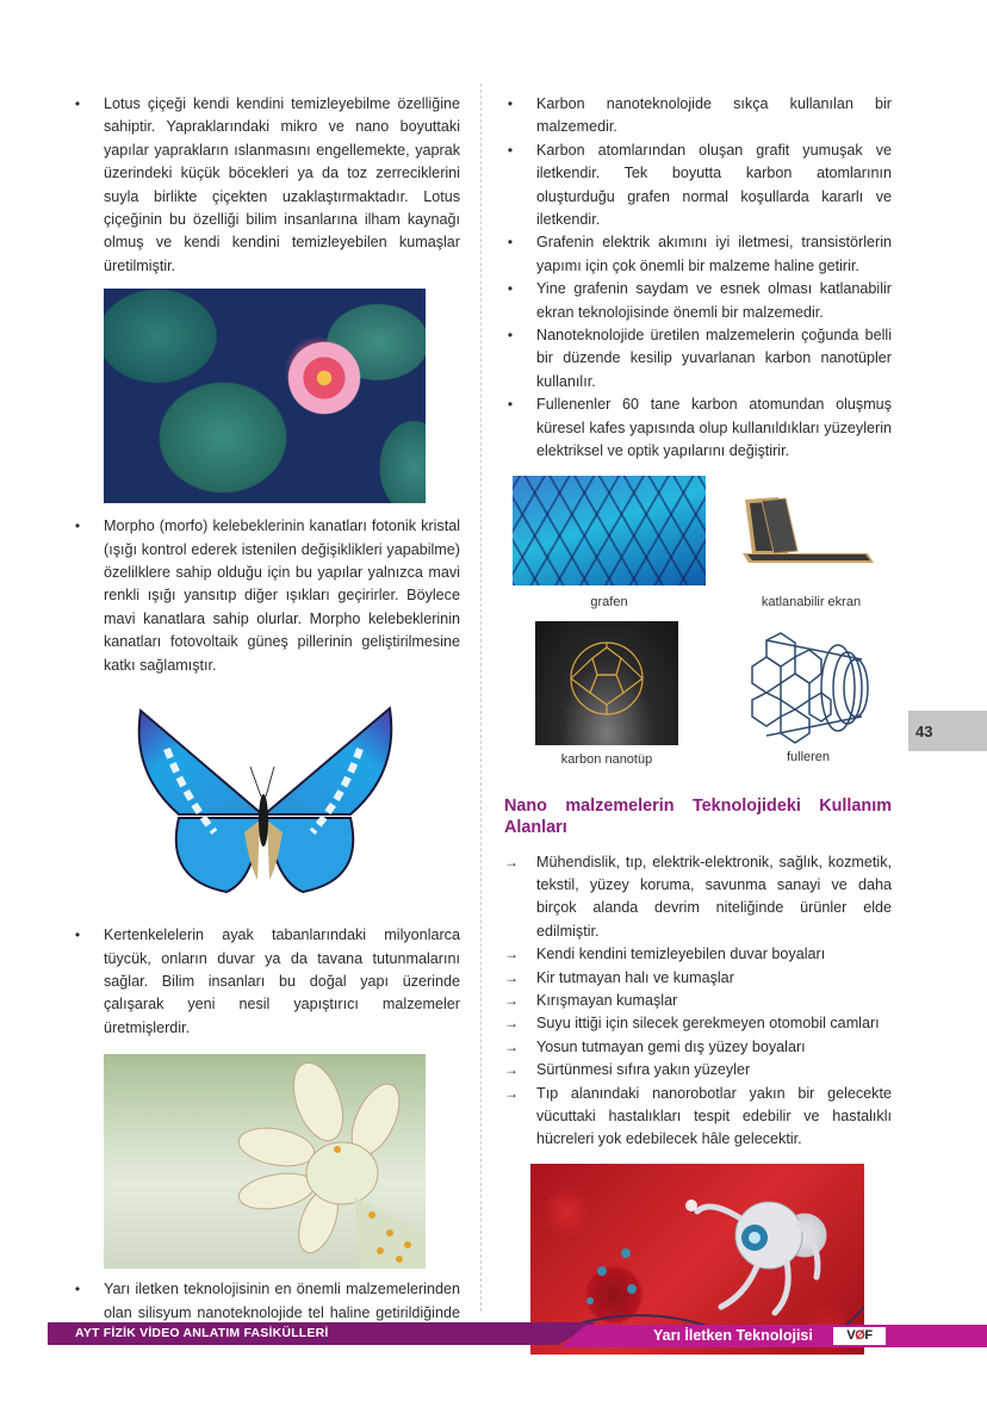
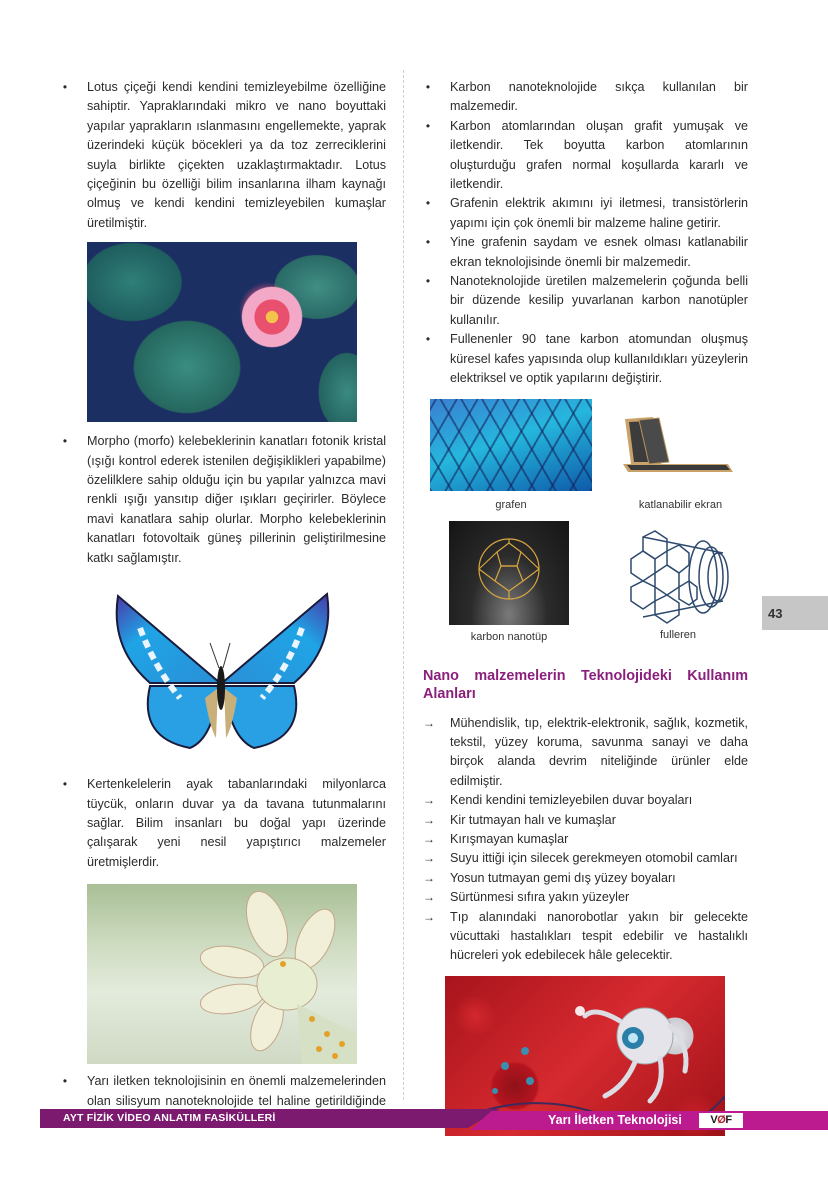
  •
  Lotus çiçeği kendi kendini temizleyebilme özelliğine sahiptir. Yapraklarındaki mikro ve nano boyuttaki yapılar yaprakların ıslanmasını engellemekte, yaprak üzerindeki küçük böcekleri ya da toz zerreciklerini suyla birlikte çiçekten uzaklaştırmaktadır. Lotus çiçeğinin bu özelliği bilim insanlarına ilham kaynağı olmuş ve kendi kendini temizleyebilen kumaşlar üretilmiştir.
  •
  Morpho (morfo) kelebeklerinin kanatları fotonik kristal (ışığı kontrol ederek istenilen değişiklikleri yapabilme) özelilklere sahip olduğu için bu yapılar yalnızca mavi renkli ışığı yansıtıp diğer ışıkları geçirirler. Böylece mavi kanatlara sahip olurlar. Morpho kelebeklerinin kanatları fotovoltaik güneş pillerinin geliştirilmesine katkı sağlamıştır.
  •
  Kertenkelelerin ayak tabanlarındaki milyonlarca tüycük, onların duvar ya da tavana tutunmalarını sağlar. Bilim insanları bu doğal yapı üzerinde çalışarak yeni nesil yapıştırıcı malzemeler üretmişlerdir.
  •
  Yarı iletken teknolojisinin en önemli malzemelerinden olan silisyum nanoteknolojide tel haline getirildiğinde
  •
  Karbon nanoteknolojide sıkça kullanılan bir malzemedir.
  •
  Karbon atomlarından oluşan grafit yumuşak ve iletkendir. Tek boyutta karbon atomlarının oluşturduğu grafen normal koşullarda kararlı ve iletkendir.
  •
  Grafenin elektrik akımını iyi iletmesi, transistörlerin yapımı için çok önemli bir malzeme haline getirir.
  •
  Yine grafenin saydam ve esnek olması katlanabilir ekran teknolojisinde önemli bir malzemedir.
  •
  Nanoteknolojide üretilen malzemelerin çoğunda belli bir düzende kesilip yuvarlanan karbon nanotüpler kullanılır.
  •
- Fullenenler 60 tane karbon atomundan oluşmuş küresel kafes yapısında olup kullanıldıkları yüzeylerin elektriksel ve optik yapılarını değiştirir.
+ Fullenenler 90 tane karbon atomundan oluşmuş küresel kafes yapısında olup kullanıldıkları yüzeylerin elektriksel ve optik yapılarını değiştirir.
  grafen
  katlanabilir ekran
  karbon nanotüp
  fulleren
  Nano malzemelerin Teknolojideki Kullanım Alanları
  →
  Mühendislik, tıp, elektrik-elektronik, sağlık, kozmetik, tekstil, yüzey koruma, savunma sanayi ve daha birçok alanda devrim niteliğinde ürünler elde edilmiştir.
  →
  Kendi kendini temizleyebilen duvar boyaları
  →
  Kir tutmayan halı ve kumaşlar
  →
  Kırışmayan kumaşlar
  →
  Suyu ittiği için silecek gerekmeyen otomobil camları
  →
  Yosun tutmayan gemi dış yüzey boyaları
  →
  Sürtünmesi sıfıra yakın yüzeyler
  →
  Tıp alanındaki nanorobotlar yakın bir gelecekte vücuttaki hastalıkları tespit edebilir ve hastalıklı hücreleri yok edebilecek hâle gelecektir.
  43
  AYT FİZİK VİDEO ANLATIM FASİKÜLLERİ
  Yarı İletken Teknolojisi
  VØF
